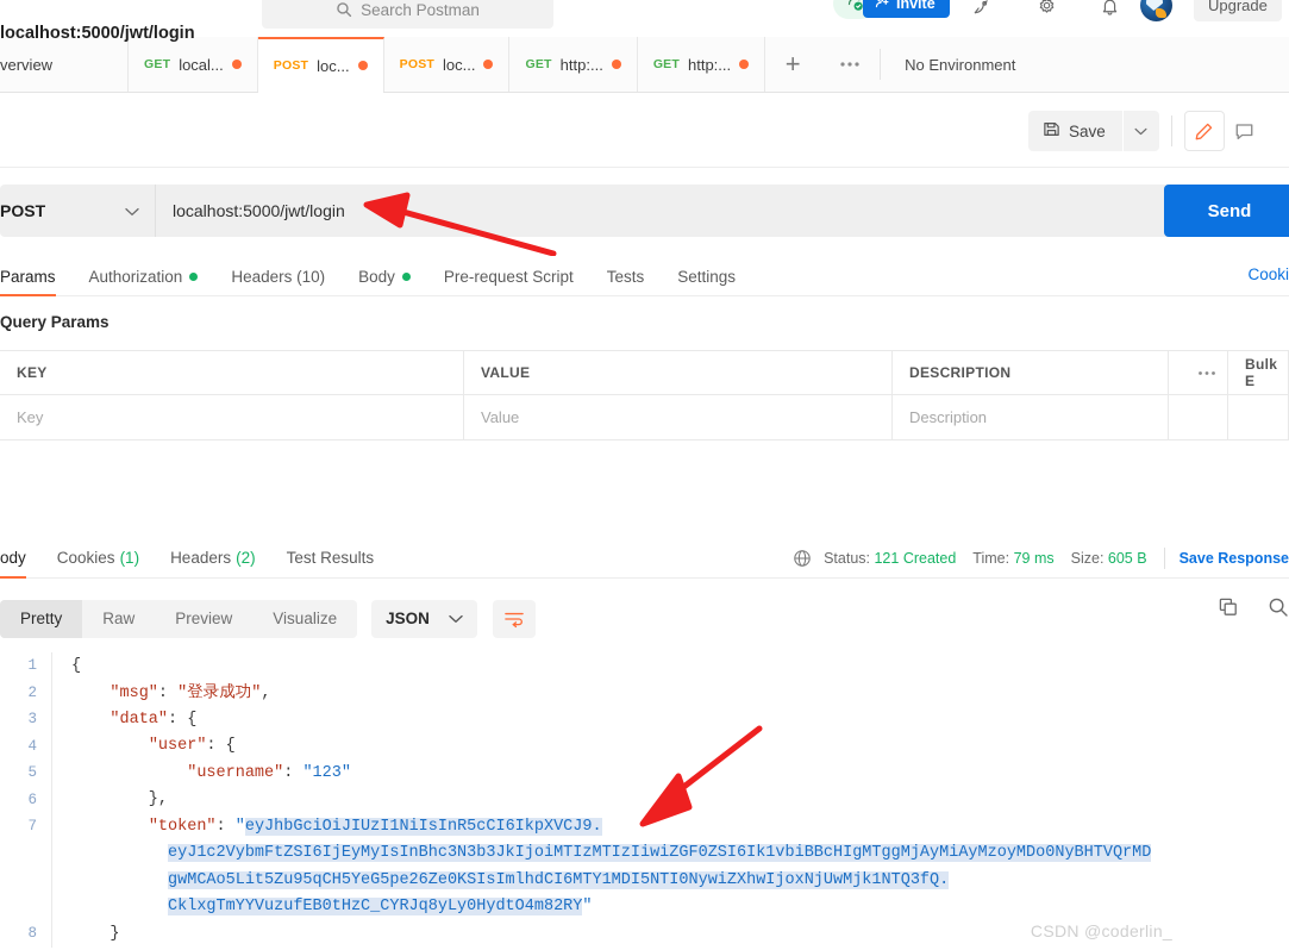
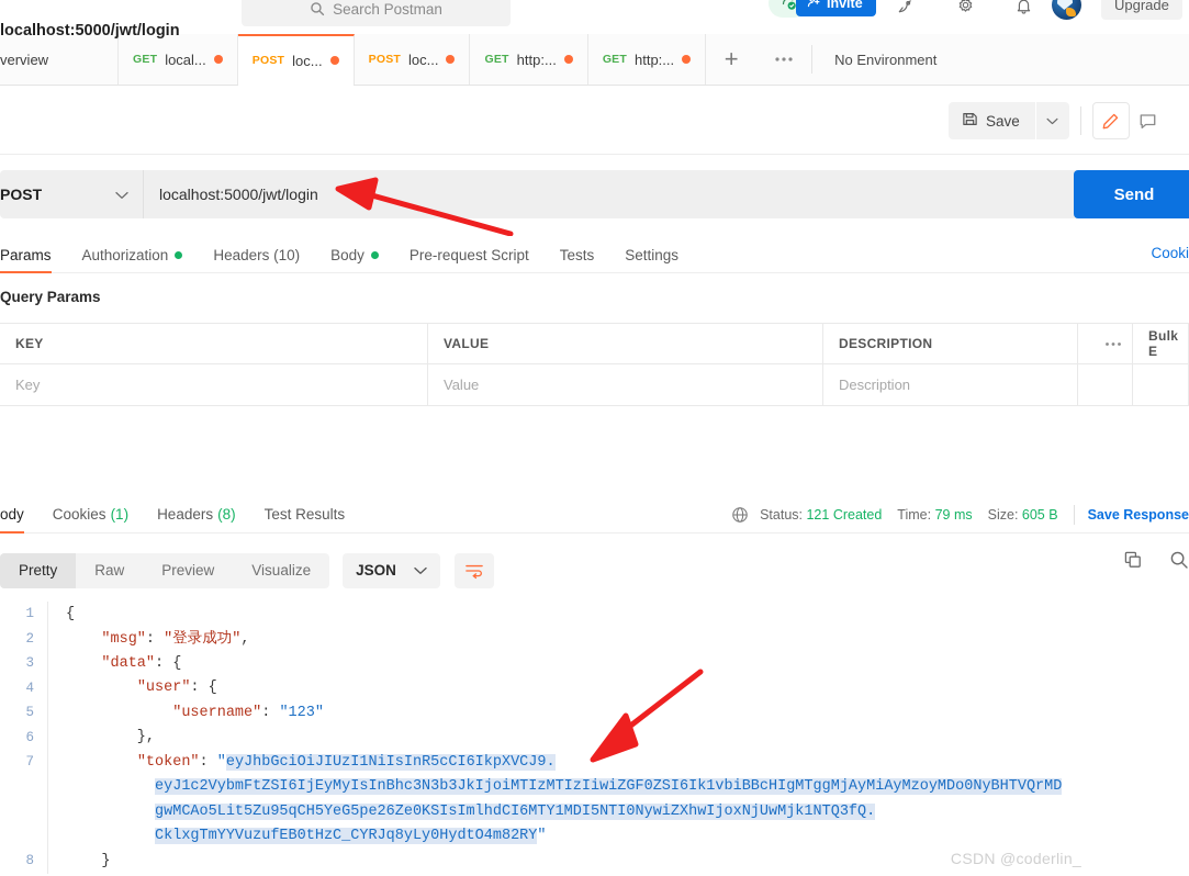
  Search Postman
  Invite
  Upgrade
  verview
  GET
  local...
  POST
  loc...
  POST
  loc...
  GET
  http:...
  GET
  http:...
  +
  No Environment
  localhost:5000/jwt/login
  Save
  POST
  localhost:5000/jwt/login
  Send
  Params
  Authorization
  Headers (10)
  Body
  Pre-request Script
  Tests
  Settings
  Cooki
  Query Params
  KEY
  VALUE
  DESCRIPTION
  Bulk E
  Key
  Value
  Description
  ody
  Cookies
  (1)
  Headers
- (2)
+ (8)
  Test Results
  Status: 121 Created
  Time: 79 ms
  Size: 605 B
  Save Response
  Pretty
  Raw
  Preview
  Visualize
  JSON
  1
  {
  2
  "msg": "登录成功",
  3
  "data": {
  4
  "user": {
  5
  "username": "123"
  6
  },
  7
  "token": "eyJhbGciOiJIUzI1NiIsInR5cCI6IkpXVCJ9.
  eyJ1c2VybmFtZSI6IjEyMyIsInBhc3N3b3JkIjoiMTIzMTIzIiwiZGF0ZSI6Ik1vbiBBcHIgMTggMjAyMiAyMzoyMDo0NyBHTVQrMD
  gwMCAo5Lit5Zu95qCH5YeG5pe26Ze0KSIsImlhdCI6MTY1MDI5NTI0NywiZXhwIjoxNjUwMjk1NTQ3fQ.
  CklxgTmYYVuzufEB0tHzC_CYRJq8yLy0HydtO4m82RY"
  8
  }
  CSDN @coderlin_
